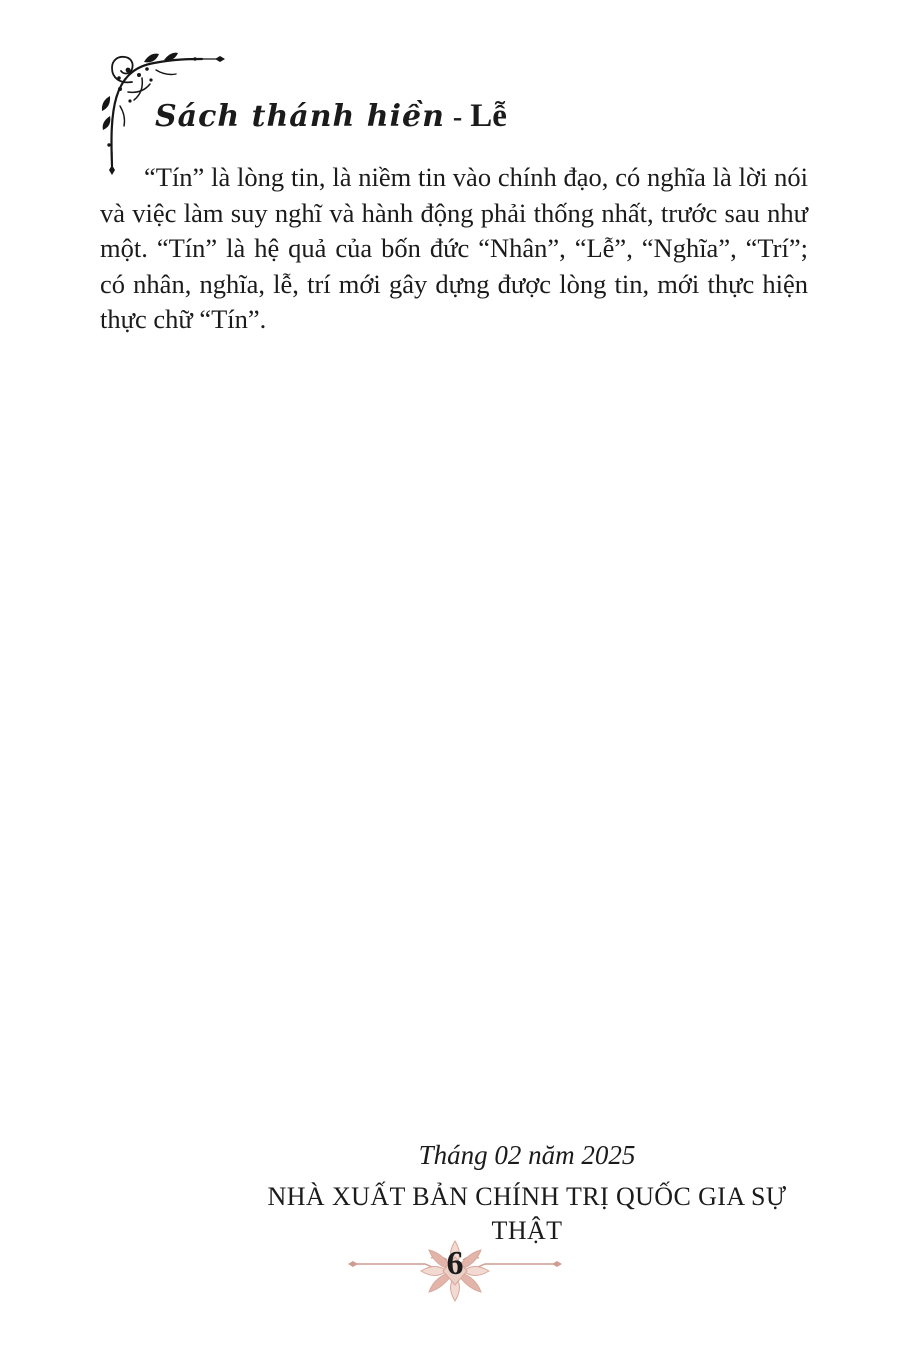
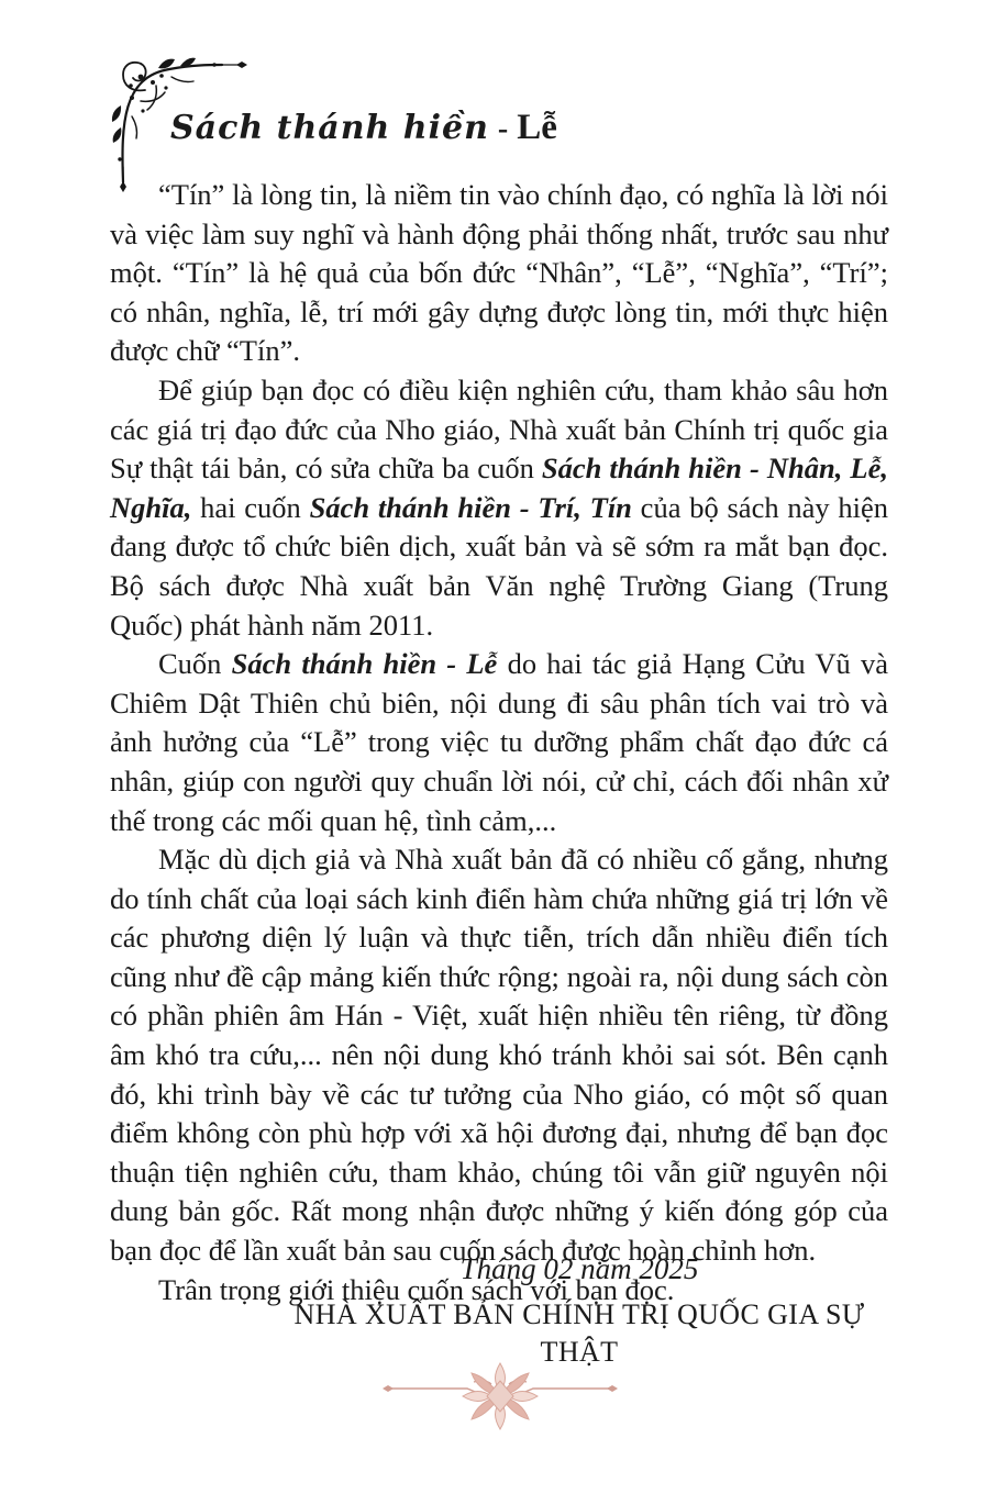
  Sách thánh hiền - Lễ
- “Tín” là lòng tin, là niềm tin vào chính đạo, có nghĩa là lời nói và việc làm suy nghĩ và hành động phải thống nhất, trước sau như một. “Tín” là hệ quả của bốn đức “Nhân”, “Lễ”, “Nghĩa”, “Trí”; có nhân, nghĩa, lễ, trí mới gây dựng được lòng tin, mới thực hiện thực chữ “Tín”.
+ “Tín” là lòng tin, là niềm tin vào chính đạo, có nghĩa là lời nói và việc làm suy nghĩ và hành động phải thống nhất, trước sau như một. “Tín” là hệ quả của bốn đức “Nhân”, “Lễ”, “Nghĩa”, “Trí”; có nhân, nghĩa, lễ, trí mới gây dựng được lòng tin, mới thực hiện được chữ “Tín”.
+ Để giúp bạn đọc có điều kiện nghiên cứu, tham khảo sâu hơn các giá trị đạo đức của Nho giáo, Nhà xuất bản Chính trị quốc gia Sự thật tái bản, có sửa chữa ba cuốn Sách thánh hiền - Nhân, Lễ, Nghĩa, hai cuốn Sách thánh hiền - Trí, Tín của bộ sách này hiện đang được tổ chức biên dịch, xuất bản và sẽ sớm ra mắt bạn đọc. Bộ sách được Nhà xuất bản Văn nghệ Trường Giang (Trung Quốc) phát hành năm 2011.
+ Cuốn Sách thánh hiền - Lễ do hai tác giả Hạng Cửu Vũ và Chiêm Dật Thiên chủ biên, nội dung đi sâu phân tích vai trò và ảnh hưởng của “Lễ” trong việc tu dưỡng phẩm chất đạo đức cá nhân, giúp con người quy chuẩn lời nói, cử chỉ, cách đối nhân xử thế trong các mối quan hệ, tình cảm,...
+ Mặc dù dịch giả và Nhà xuất bản đã có nhiều cố gắng, nhưng do tính chất của loại sách kinh điển hàm chứa những giá trị lớn về các phương diện lý luận và thực tiễn, trích dẫn nhiều điển tích cũng như đề cập mảng kiến thức rộng; ngoài ra, nội dung sách còn có phần phiên âm Hán - Việt, xuất hiện nhiều tên riêng, từ đồng âm khó tra cứu,... nên nội dung khó tránh khỏi sai sót. Bên cạnh đó, khi trình bày về các tư tưởng của Nho giáo, có một số quan điểm không còn phù hợp với xã hội đương đại, nhưng để bạn đọc thuận tiện nghiên cứu, tham khảo, chúng tôi vẫn giữ nguyên nội dung bản gốc. Rất mong nhận được những ý kiến đóng góp của bạn đọc để lần xuất bản sau cuốn sách được hoàn chỉnh hơn.
+ Trân trọng giới thiệu cuốn sách với bạn đọc.
  Tháng 02 năm 2025
  NHÀ XUẤT BẢN CHÍNH TRỊ QUỐC GIA SỰ THẬT
- 6
